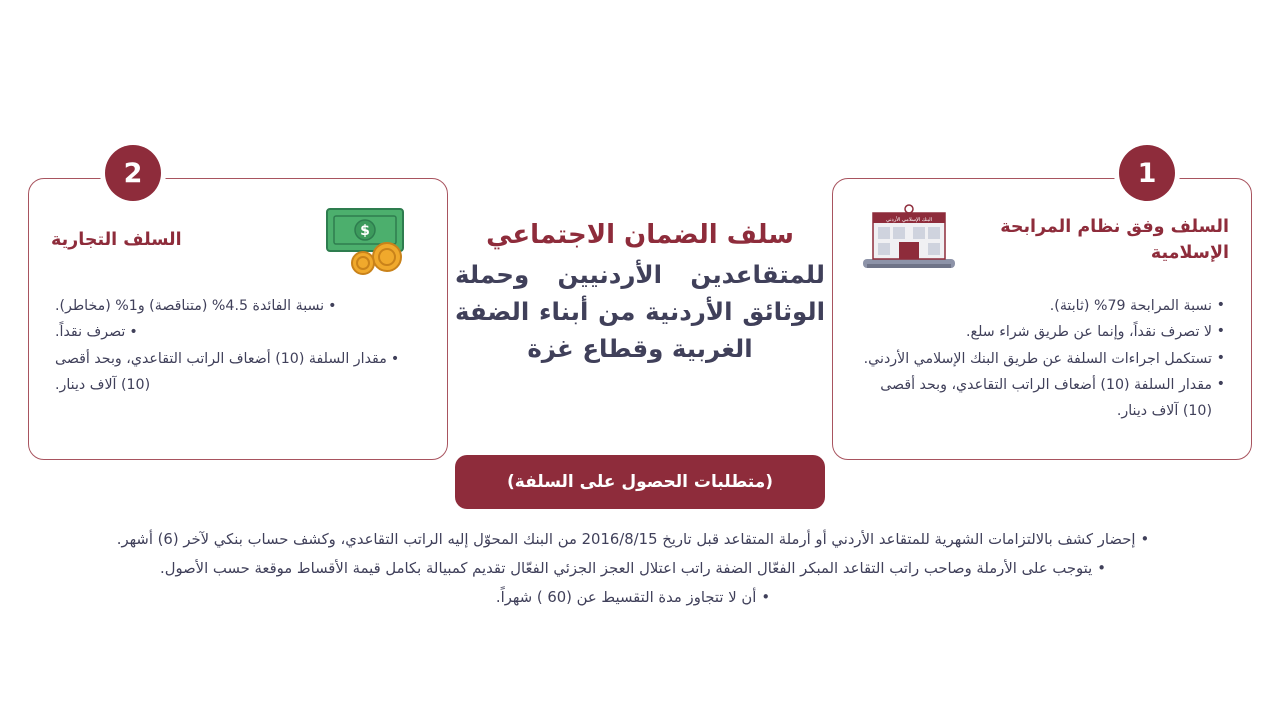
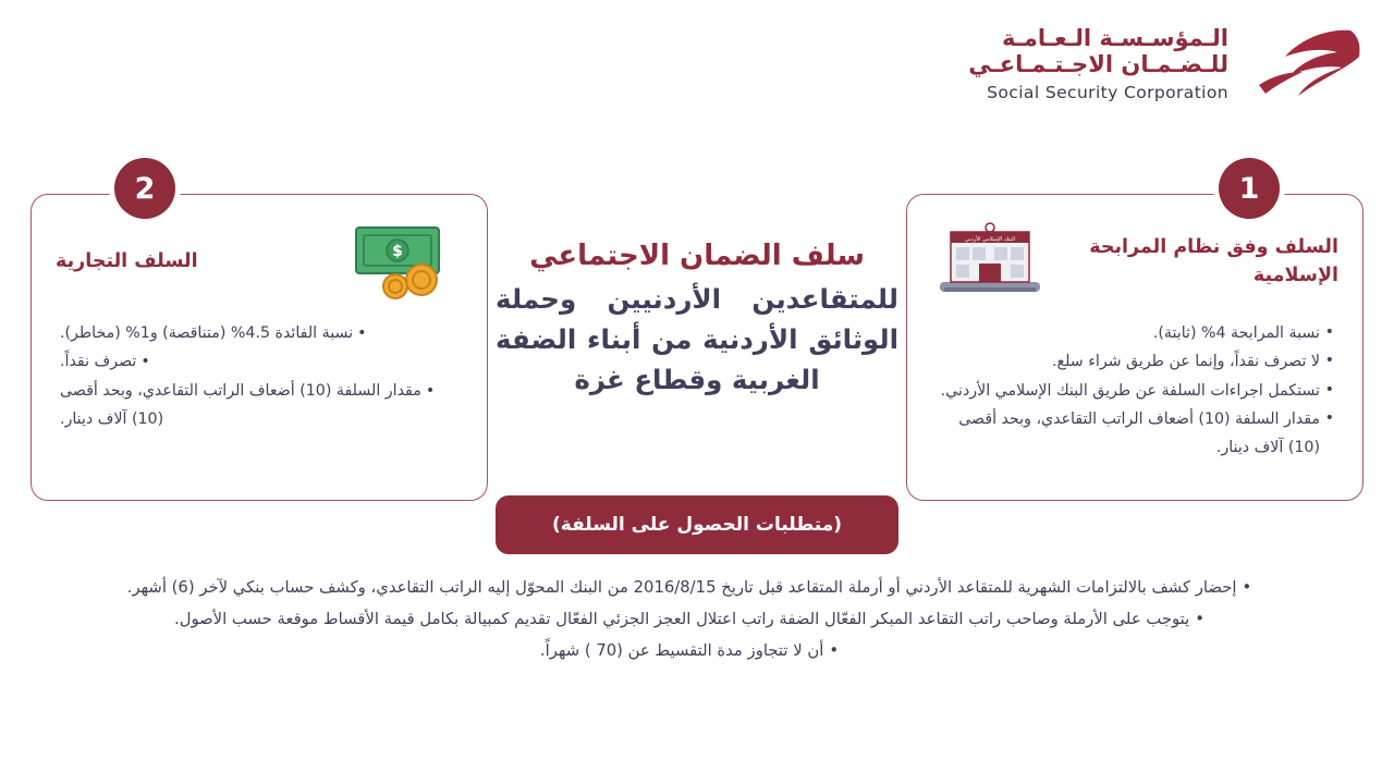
+ الـمؤسـسـة الـعـامـة
+ للـضـمـان الاجـتـمـاعـي
+ Social Security Corporation
  سلف الضمان الاجتماعي
  للمتقاعدين الأردنيين وحملة الوثائق الأردنية من أبناء الضفة الغربية وقطاع غزة
  1
  السلف وفق نظام المرابحة الإسلامية
- نسبة المرابحة 79% (ثابتة).
+ نسبة المرابحة 4% (ثابتة).
  لا تصرف نقداً، وإنما عن طريق شراء سلع.
  تستكمل اجراءات السلفة عن طريق البنك الإسلامي الأردني.
  مقدار السلفة (10) أضعاف الراتب التقاعدي، وبحد أقصى (10) آلاف دينار.
  2
  السلف التجارية
  $
  نسبة الفائدة 4.5% (متناقصة) و1% (مخاطر).
  تصرف نقداً.
  مقدار السلفة (10) أضعاف الراتب التقاعدي، وبحد أقصى (10) آلاف دينار.
  (متطلبات الحصول على السلفة)
  •إحضار كشف بالالتزامات الشهرية للمتقاعد الأردني أو أرملة المتقاعد قبل تاريخ 2016/8/15 من البنك المحوّل إليه الراتب التقاعدي، وكشف حساب بنكي لآخر (6) أشهر.
  •يتوجب على الأرملة وصاحب راتب التقاعد المبكر الفعّال الضفة راتب اعتلال العجز الجزئي الفعّال تقديم كمبيالة بكامل قيمة الأقساط موقعة حسب الأصول.
- •أن لا تتجاوز مدة التقسيط عن (60 ) شهراً.
+ •أن لا تتجاوز مدة التقسيط عن (70 ) شهراً.
